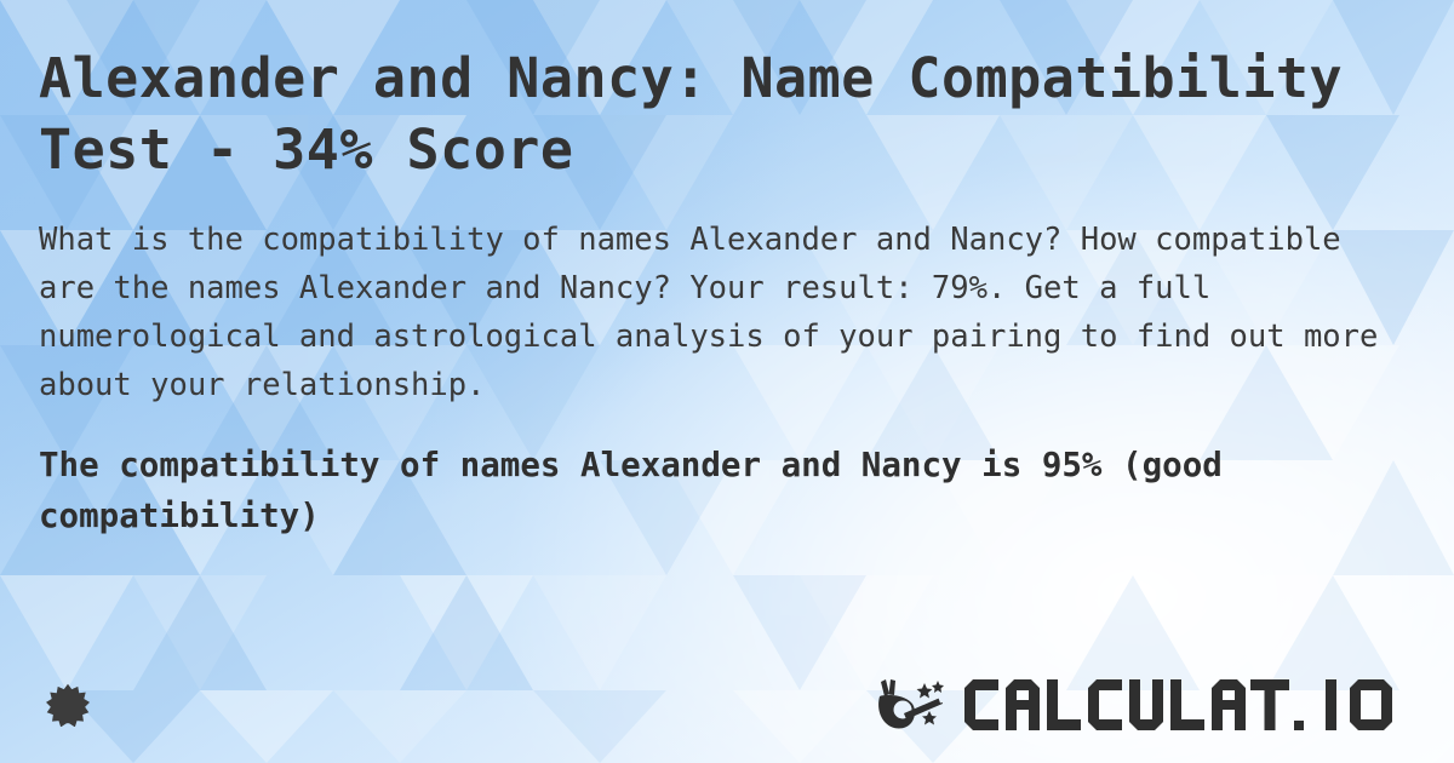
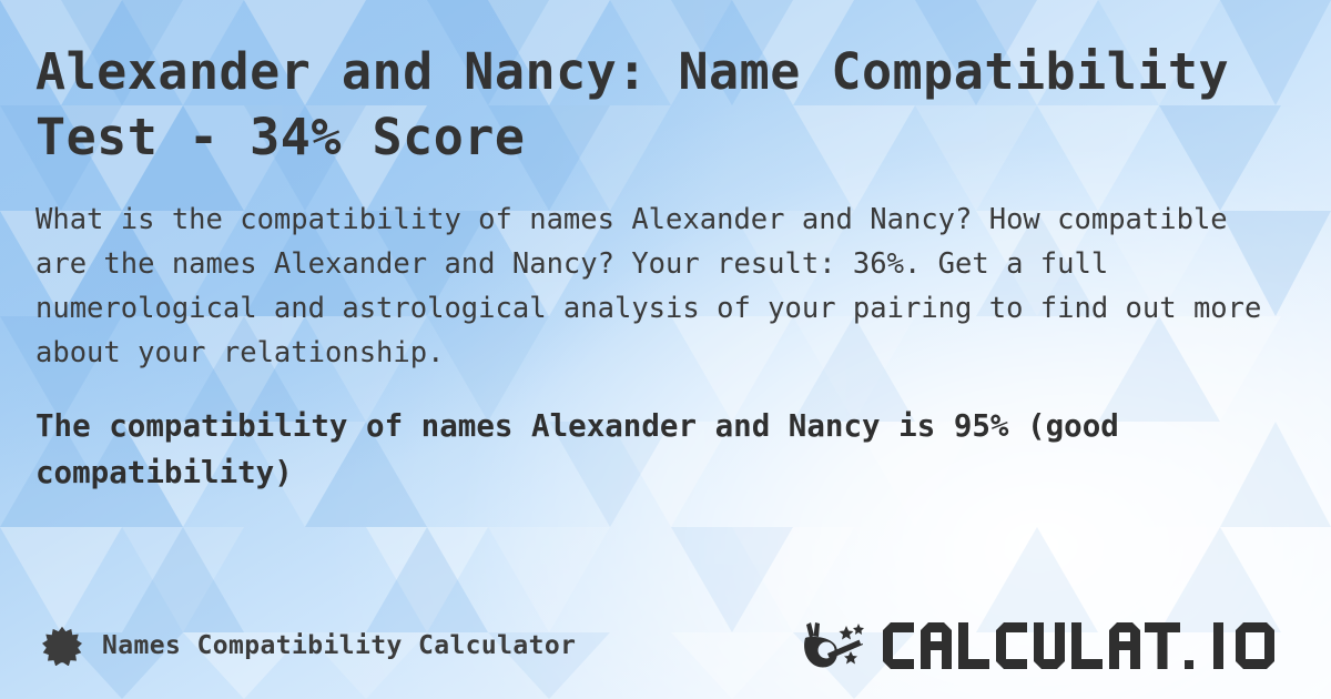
  Alexander and Nancy: Name Compatibility Test - 34% Score
- What is the compatibility of names Alexander and Nancy? How compatible are the names Alexander and Nancy? Your result: 79%. Get a full numerological and astrological analysis of your pairing to find out more about your relationship.
+ What is the compatibility of names Alexander and Nancy? How compatible are the names Alexander and Nancy? Your result: 36%. Get a full numerological and astrological analysis of your pairing to find out more about your relationship.
  The compatibility of names Alexander and Nancy is 95% (good compatibility)
+ Names Compatibility Calculator
